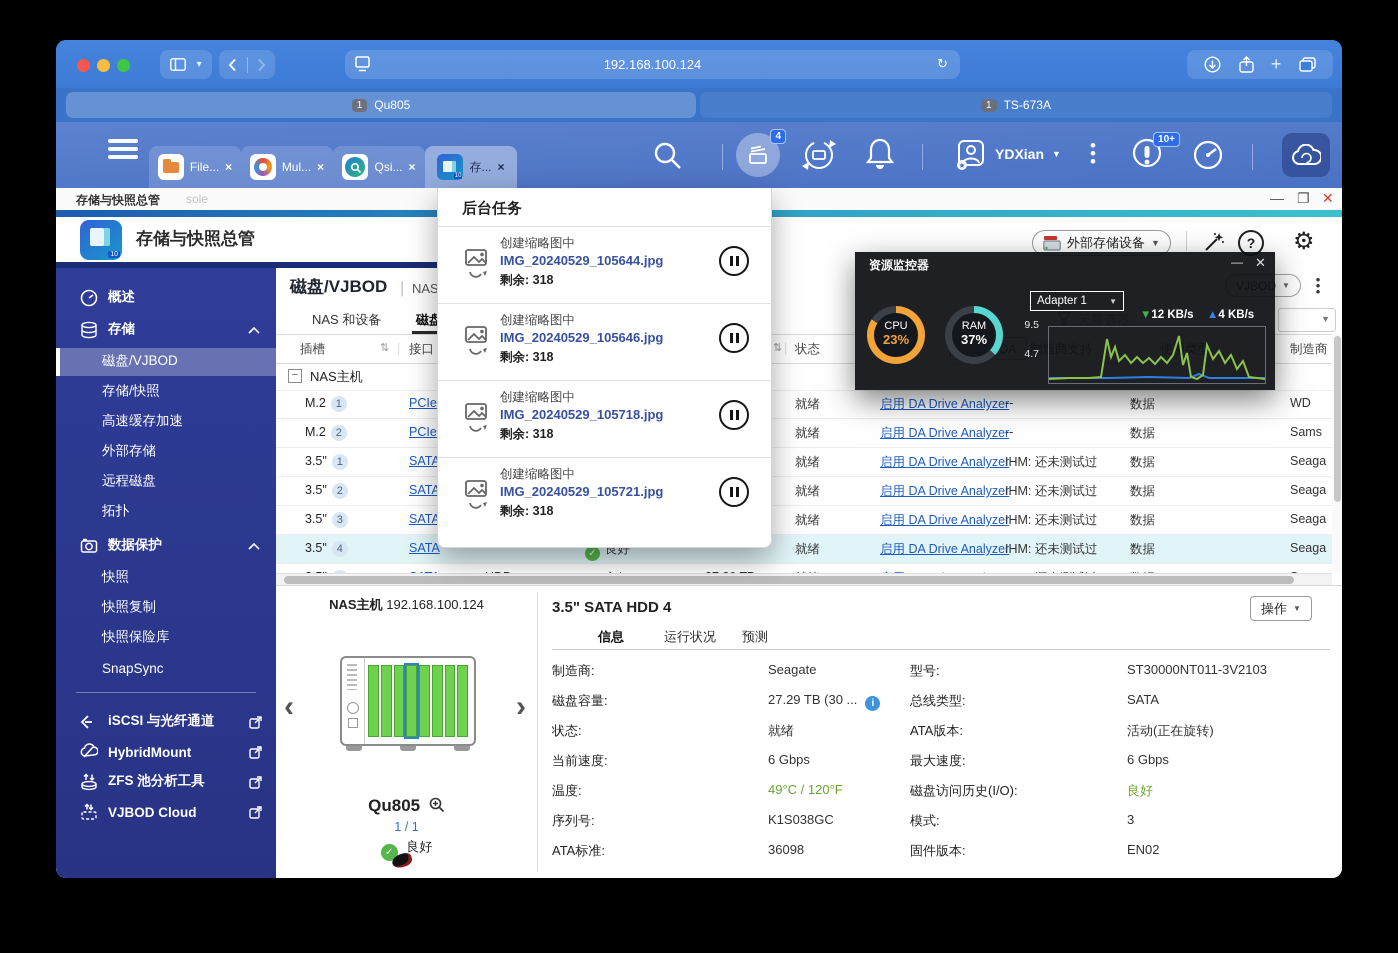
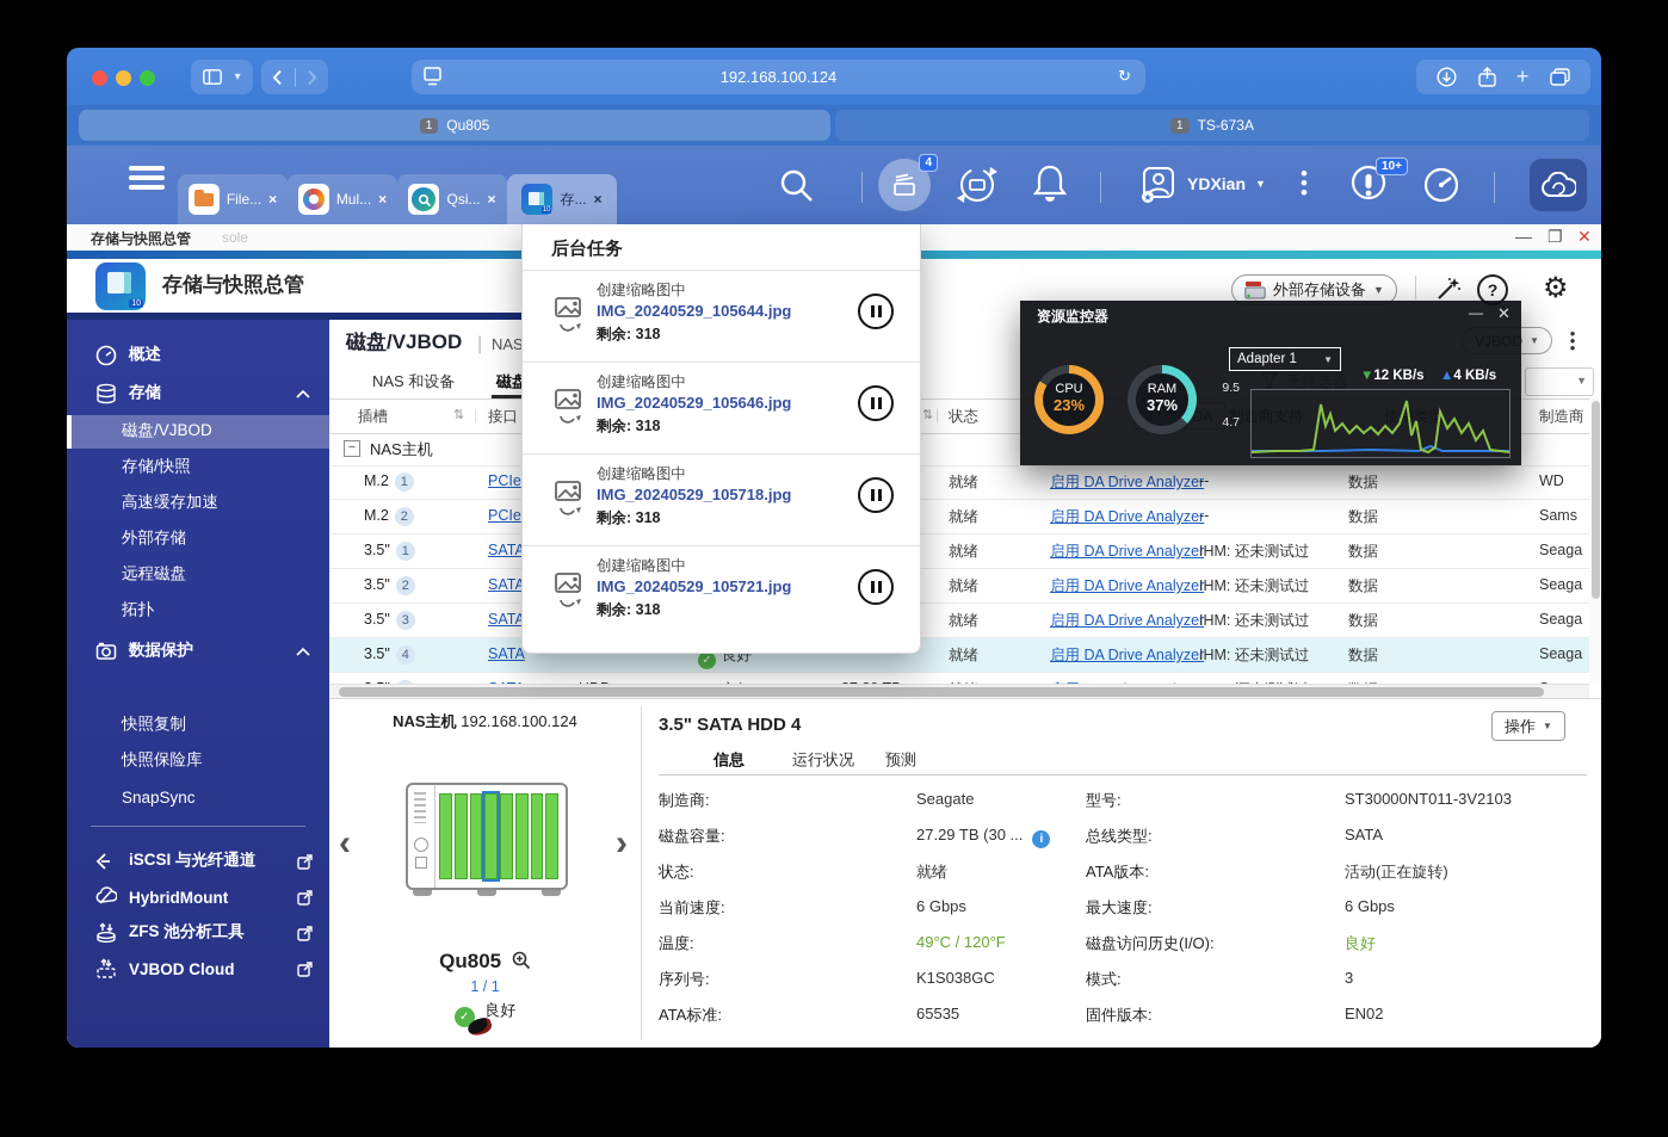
  ▾
  192.168.100.124
  ↻
  +
  1
  Qu805
  1
  TS-673A
  File...
  ×
  Mul...
  ×
  Qsi...
  ×
  存...
  ×
  4
  ★
  YDXian
  ▼
  •
  •
  •
  10+
  存储与快照总管
  sole
  —
  ❐
  ✕
  存储与快照总管
  外部存储设备
  ▼
  ?
  ⚙
  概述
  存储
  磁盘/VJBOD
  存储/快照
  高速缓存加速
  外部存储
  远程磁盘
  拓扑
  数据保护
- 快照
  快照复制
  快照保险库
  SnapSync
  iSCSI 与光纤通道
  HybridMount
  ZFS 池分析工具
  VJBOD Cloud
  磁盘/VJBOD
  |
  NAS
  ▼
  •
  •
  •
  NAS 和设备
  磁盘
  ▼
  插槽
  ⇅
  |
  接口
  ⇅
  |
  状态
  制造商
  −
  NAS主机
  M.2 1
  PCIe
  就绪
  启用 DA Drive Analyzer
  --
  数据
  WD
  M.2 2
  PCIe
  就绪
  启用 DA Drive Analyzer
  --
  数据
  Sams
  3.5" 1
  SATA
  就绪
  启用 DA Drive Analyzer
  IHM: 还未测试过
  数据
  Seaga
  3.5" 2
  SATA
  就绪
  启用 DA Drive Analyzer
  IHM: 还未测试过
  数据
  Seaga
  3.5" 3
  SATA
  就绪
  启用 DA Drive Analyzer
  IHM: 还未测试过
  数据
  Seaga
  3.5" 4
  SATA
  ✓ 良好
  就绪
  启用 DA Drive Analyzer
  IHM: 还未测试过
  数据
  Seaga
  NAS主机 192.168.100.124
  ‹
  ›
  Qu805
  1 / 1
  ✓ 良好
  3.5" SATA HDD 4
  操作
  ▼
  信息
  运行状况
  预测
  制造商:
  Seagate
  型号:
  ST30000NT011-3V2103
  磁盘容量:
  27.29 TB (30 ... i
  总线类型:
  SATA
  状态:
  就绪
  ATA版本:
  活动(正在旋转)
  当前速度:
  6 Gbps
  最大速度:
  6 Gbps
  温度:
  49°C / 120°F
  磁盘访问历史(I/O):
  良好
  序列号:
  K1S038GC
  模式:
  3
  ATA标准:
- 36098
+ 65535
  固件版本:
  EN02
  后台任务
  创建缩略图中
  IMG_20240529_105644.jpg
  剩余: 318
  创建缩略图中
  IMG_20240529_105646.jpg
  剩余: 318
  创建缩略图中
  IMG_20240529_105718.jpg
  剩余: 318
  创建缩略图中
  IMG_20240529_105721.jpg
  剩余: 318
  资源监控器
  —
  ✕
  CPU
  23%
  RAM
  37%
  Adapter 1
  ▼
  ▼12 KB/s
  ▲4 KB/s
  9.5
  4.7
